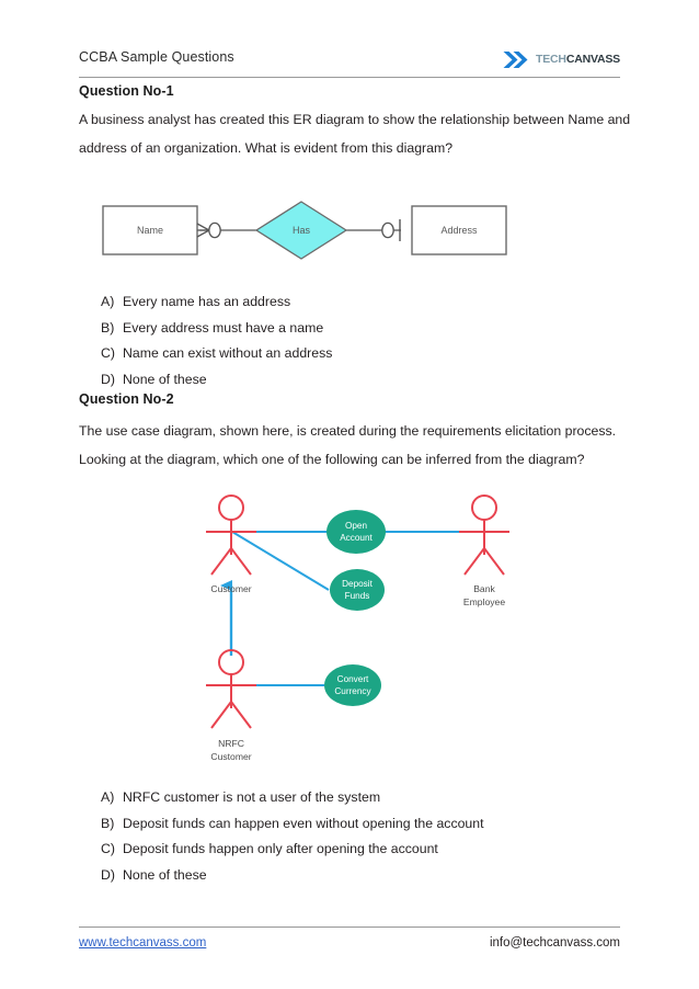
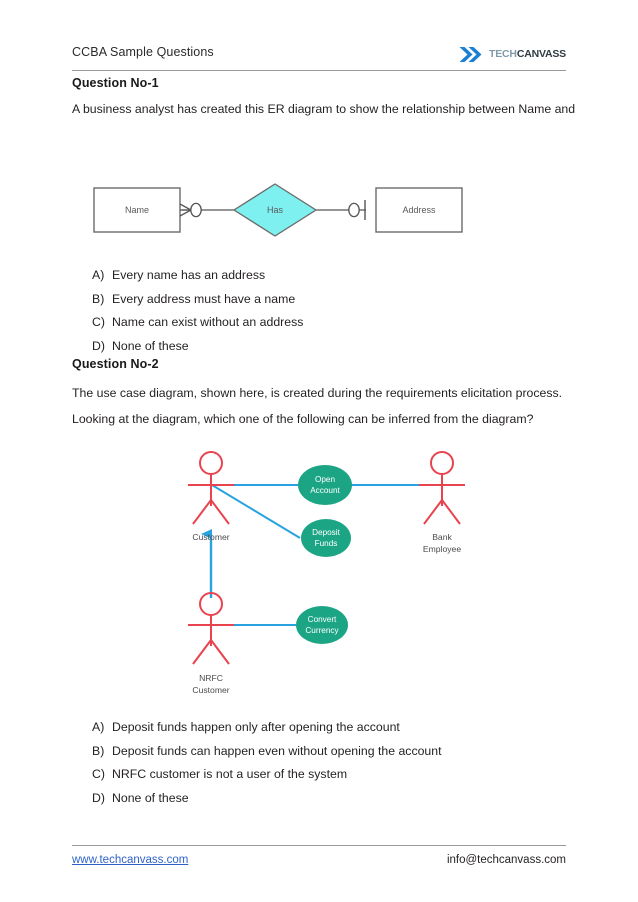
  CCBA Sample Questions
  TECHCANVASS
  Question No-1
  A business analyst has created this ER diagram to show the relationship between Name and
- address of an organization. What is evident from this diagram?
  Name
  Has
  Address
  A)
  Every name has an address
  B)
  Every address must have a name
  C)
  Name can exist without an address
  D)
  None of these
  Question No-2
  The use case diagram, shown here, is created during the requirements elicitation process.
  Looking at the diagram, which one of the following can be inferred from the diagram?
  Customer
  Bank
  Employee
  NRFC
  Customer
  Open
  Account
  Deposit
  Funds
  Convert
  Currency
  A)
- NRFC customer is not a user of the system
+ Deposit funds happen only after opening the account
  B)
  Deposit funds can happen even without opening the account
  C)
- Deposit funds happen only after opening the account
+ NRFC customer is not a user of the system
  D)
  None of these
  www.techcanvass.com
  info@techcanvass.com
